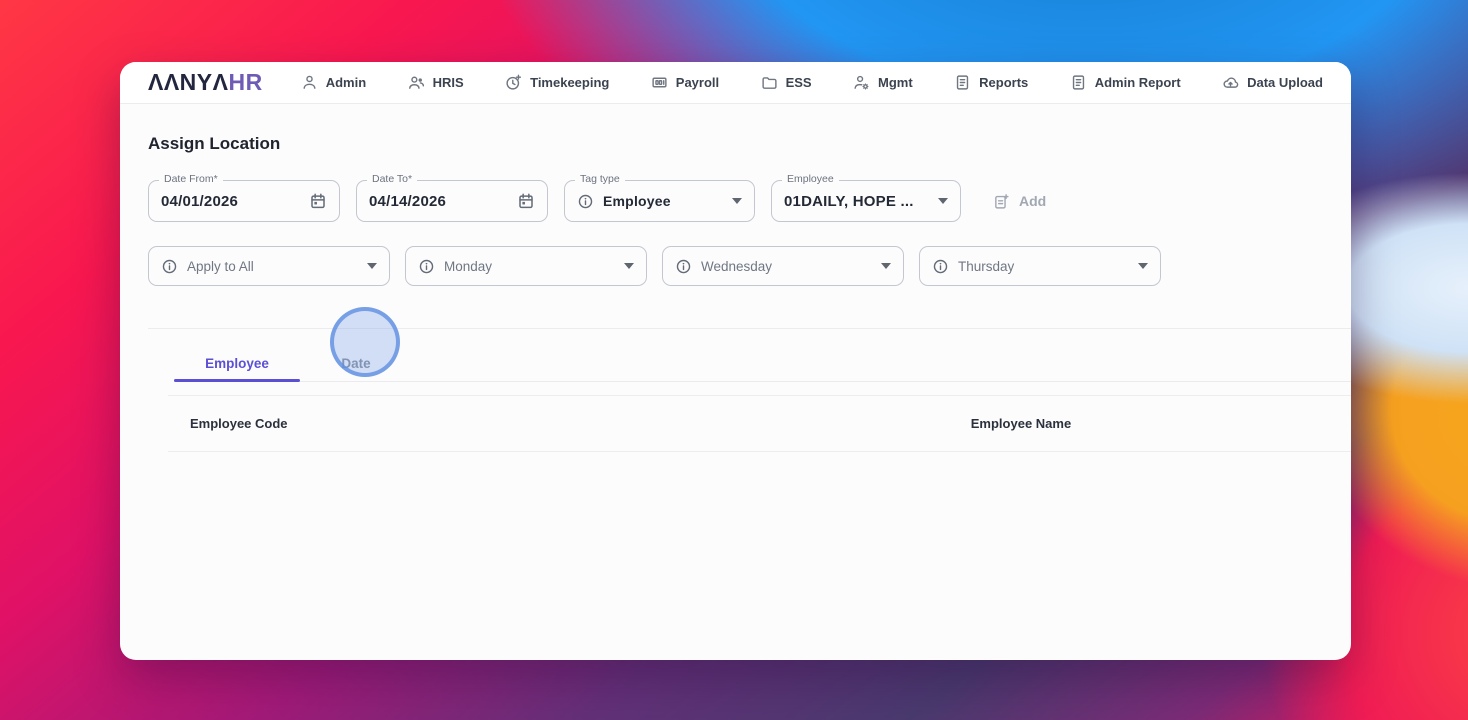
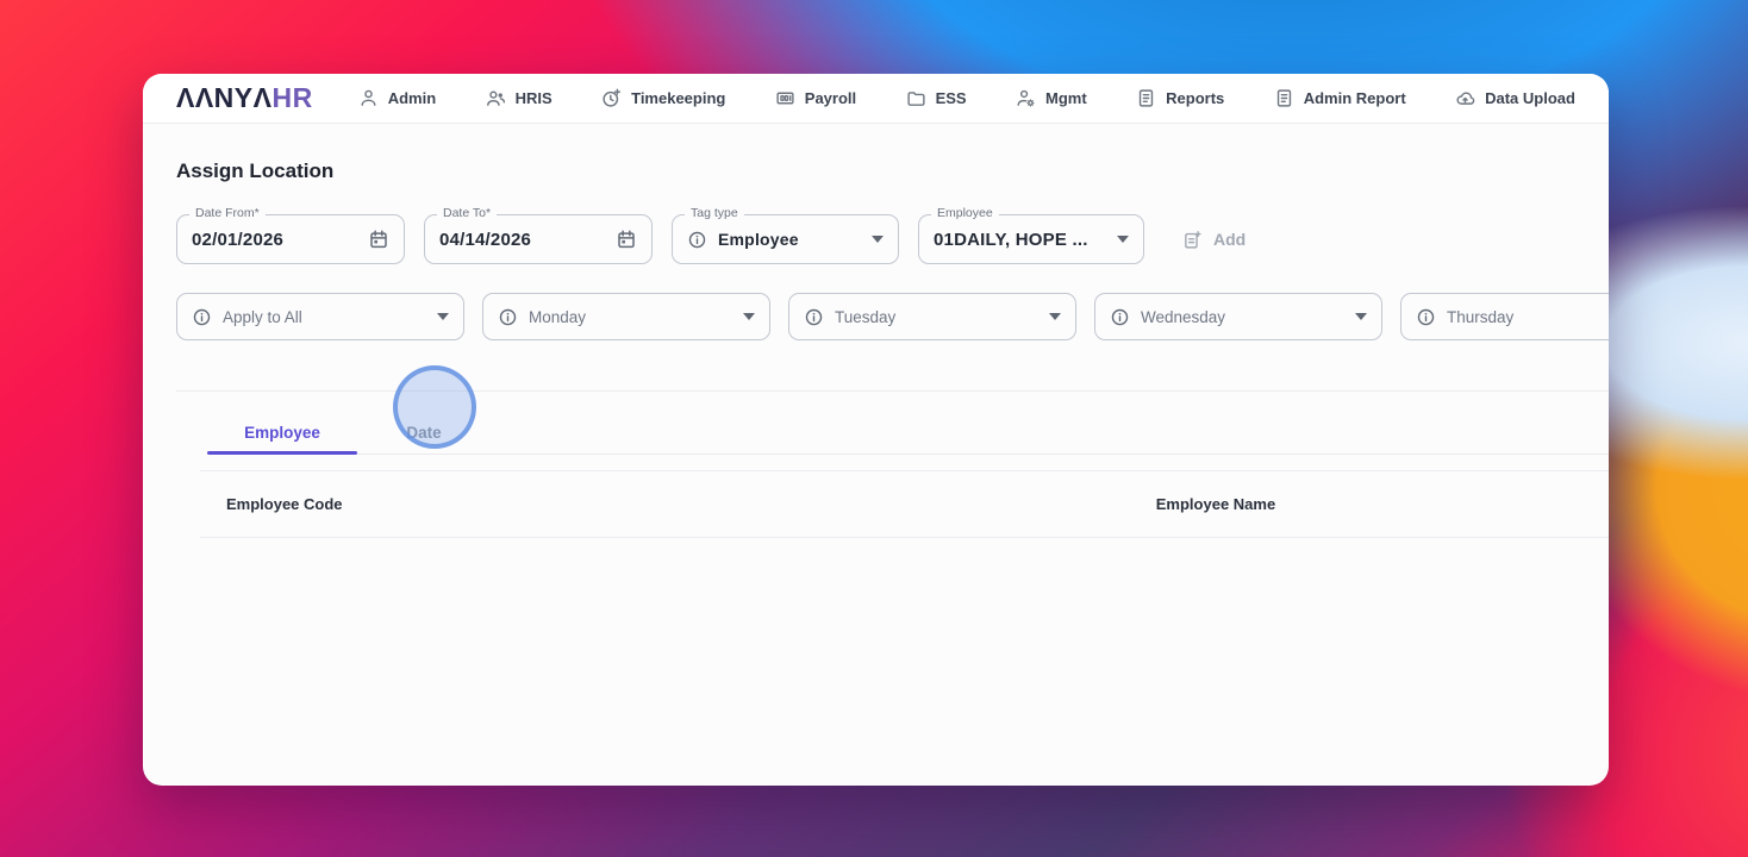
  ΛΛNYΛHR
  Admin
  HRIS
  Timekeeping
  Payroll
  ESS
  Mgmt
  Reports
  Admin Report
  Data Upload
  Assign Location
  Date From*
- 04/01/2026
+ 02/01/2026
  Date To*
  04/14/2026
  Tag type
  Employee
  Employee
  01DAILY, HOPE ...
  Add
  Apply to All
  Monday
+ Tuesday
  Wednesday
  Thursday
  Employee
  Date
  Employee Code
  Employee Name
